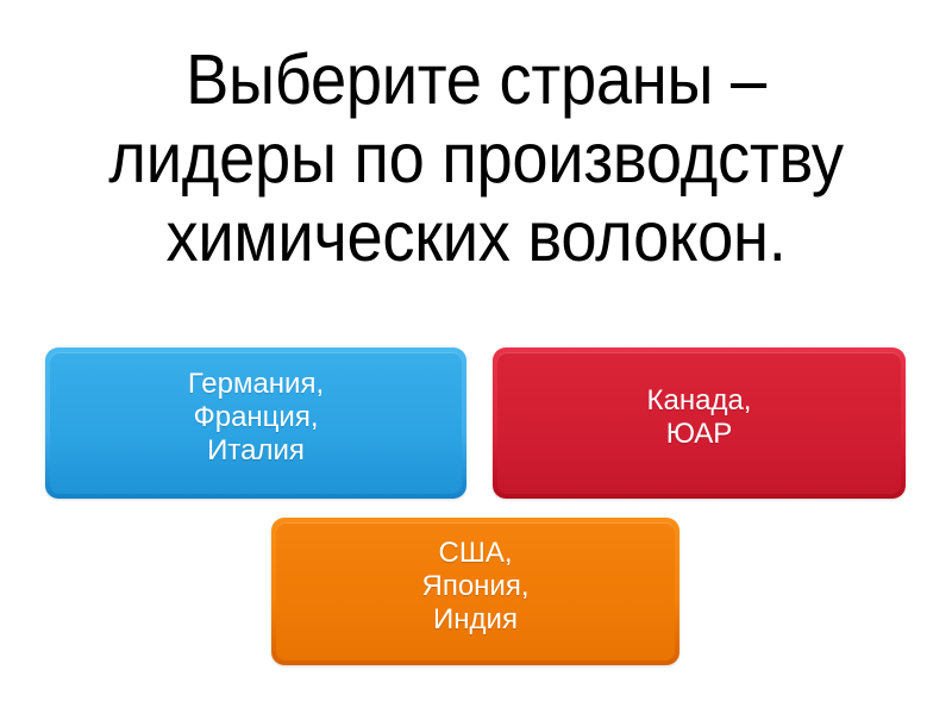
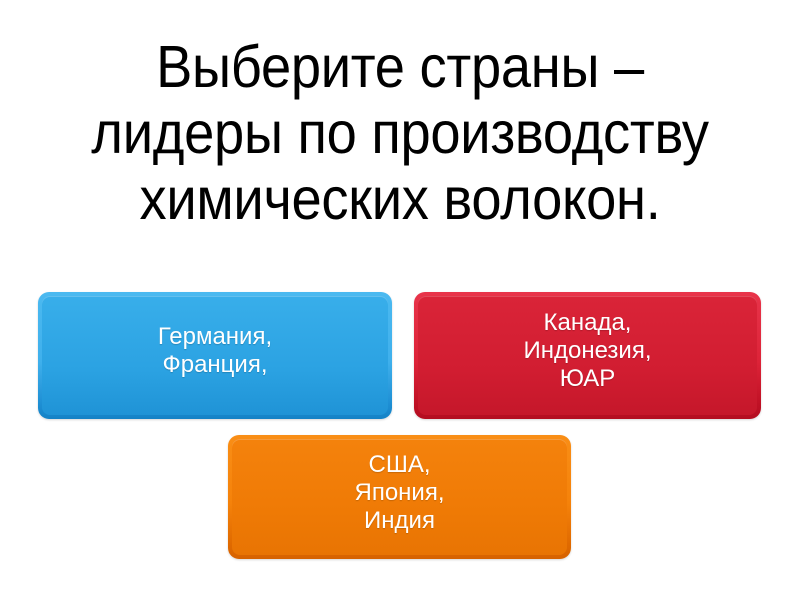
  Выберите страны –
  лидеры по производству
  химических волокон.
  Германия,
  Франция,
- Италия
  Канада,
+ Индонезия,
  ЮАР
  США,
  Япония,
  Индия
